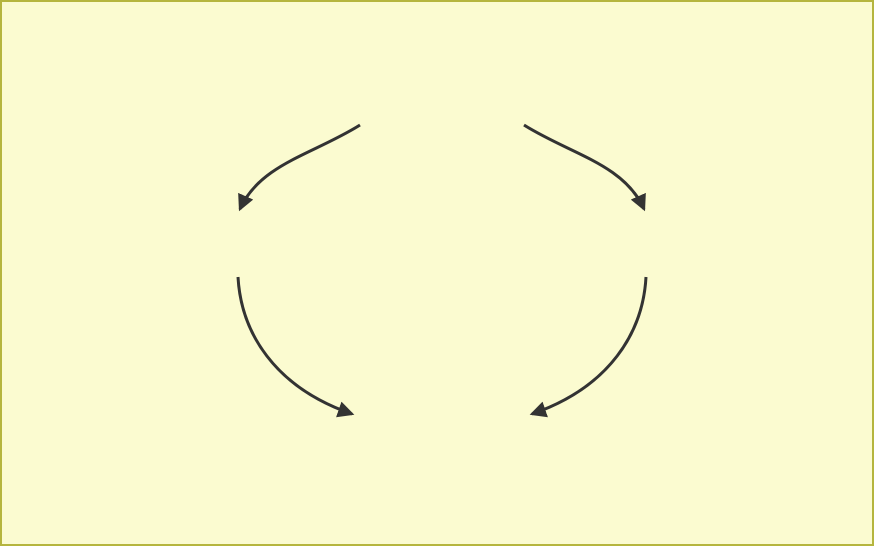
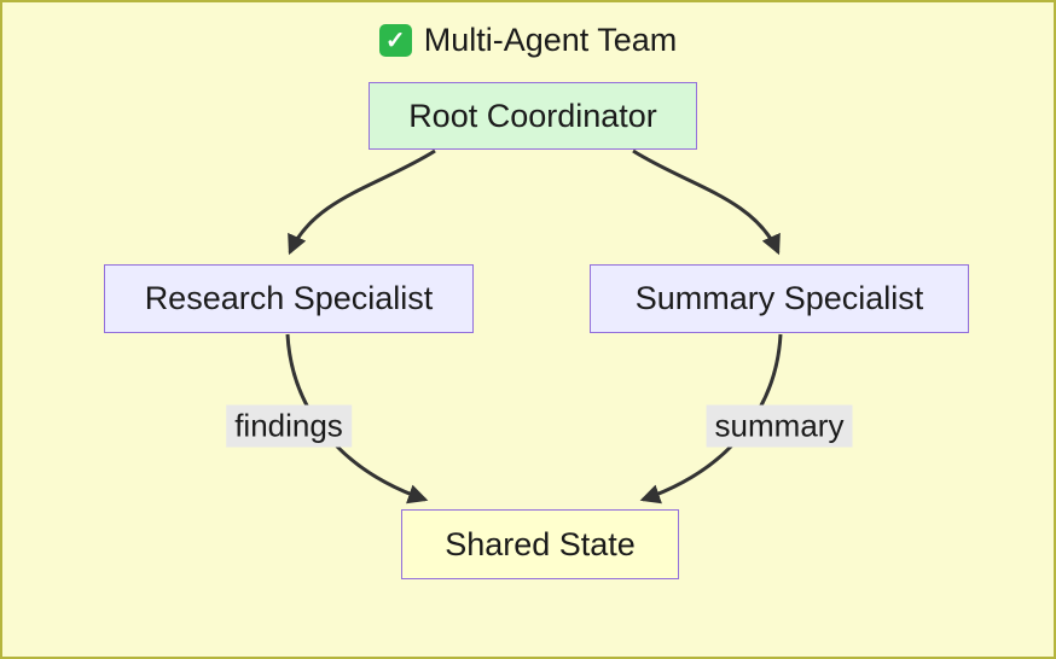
+ ✓
+ Multi-Agent Team
+ Root Coordinator
+ Research Specialist
+ Summary Specialist
+ Shared State
+ findings
+ summary
